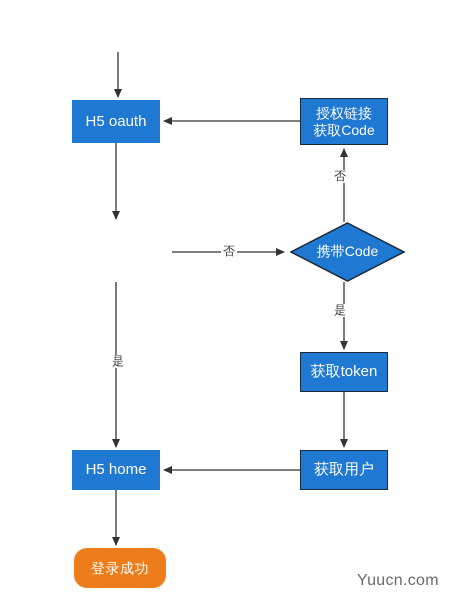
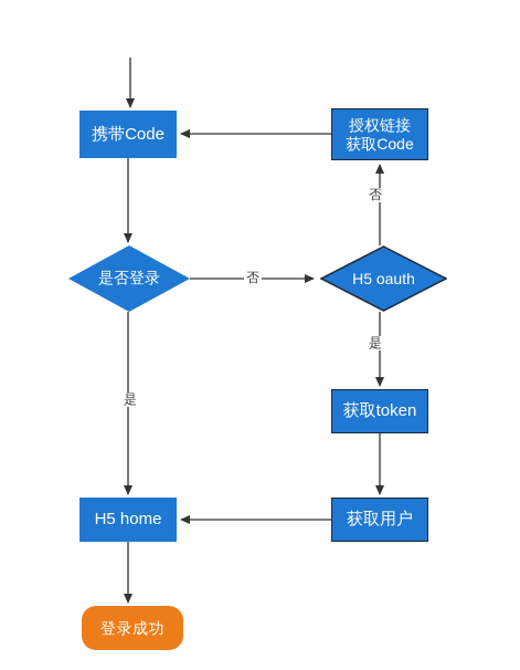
  否
  否
  是
  是
- H5 oauth
+ 携带Code
  授权链接
  获取Code
+ 是否登录
- 携带Code
+ H5 oauth
  获取token
  获取用户
  H5 home
  登录成功
- Yuucn.com
